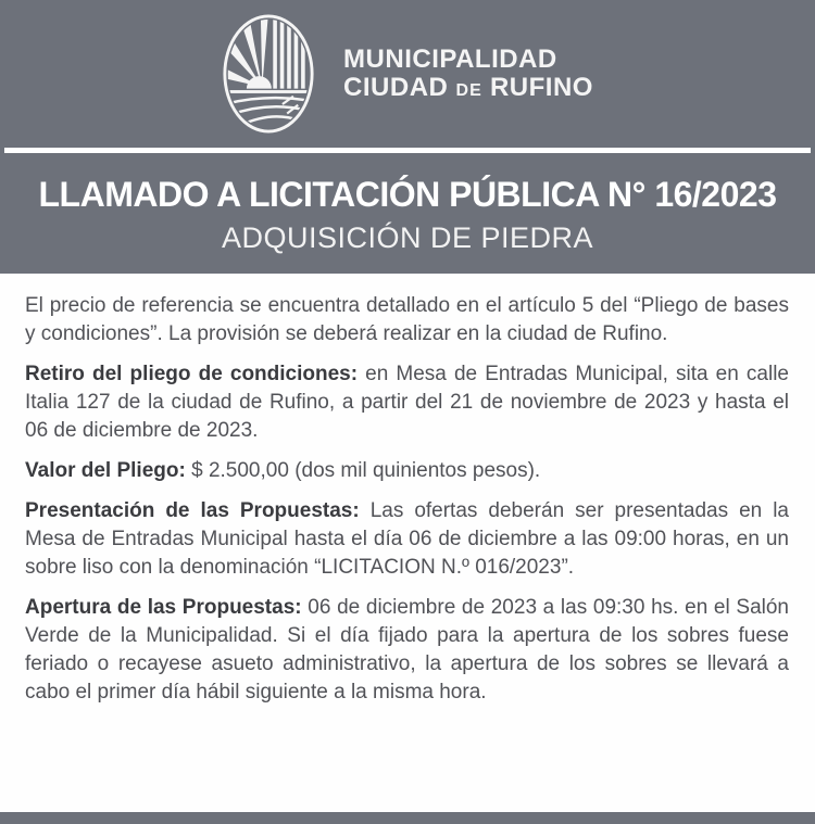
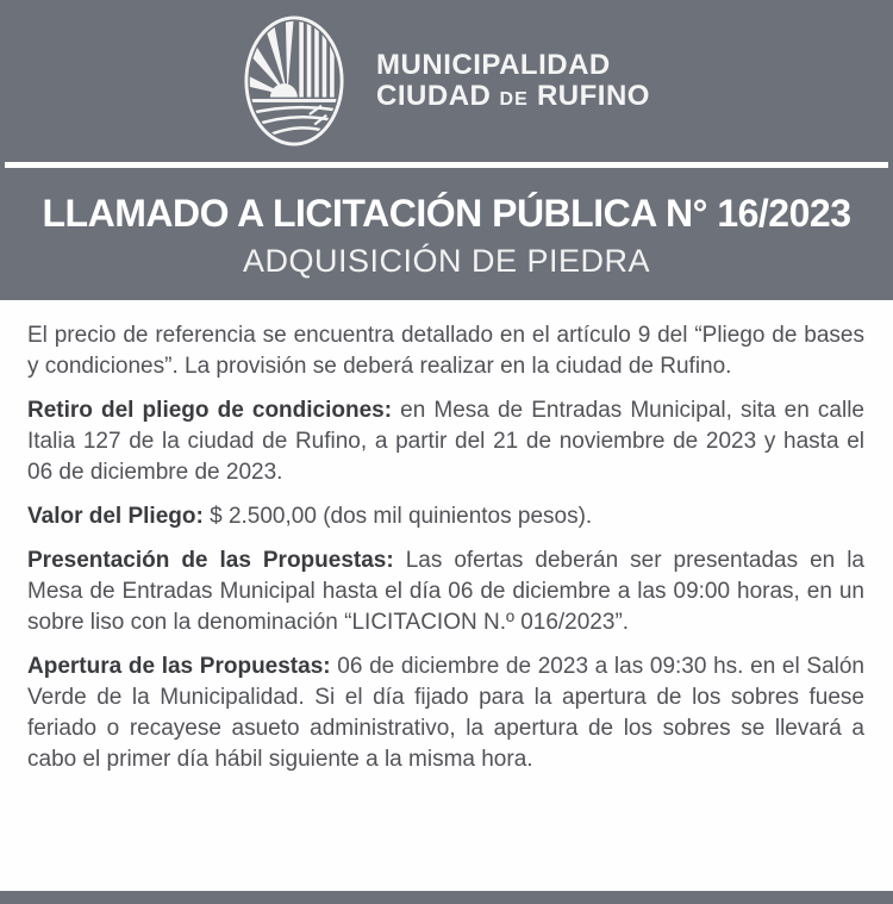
  MUNICIPALIDAD
  CIUDAD DE RUFINO
  LLAMADO A LICITACIÓN PÚBLICA N° 16/2023
  ADQUISICIÓN DE PIEDRA
- El precio de referencia se encuentra detallado en el artículo 5 del “Pliego de bases y condiciones”. La provisión se deberá realizar en la ciudad de Rufino.
+ El precio de referencia se encuentra detallado en el artículo 9 del “Pliego de bases y condiciones”. La provisión se deberá realizar en la ciudad de Rufino.
  Retiro del pliego de condiciones: en Mesa de Entradas Municipal, sita en calle Italia 127 de la ciudad de Rufino, a partir del 21 de noviembre de 2023 y hasta el 06 de diciembre de 2023.
  Valor del Pliego: $ 2.500,00 (dos mil quinientos pesos).
  Presentación de las Propuestas: Las ofertas deberán ser presentadas en la Mesa de Entradas Municipal hasta el día 06 de diciembre a las 09:00 horas, en un sobre liso con la denominación “LICITACION N.º 016/2023”.
  Apertura de las Propuestas: 06 de diciembre de 2023 a las 09:30 hs. en el Salón Verde de la Municipalidad. Si el día fijado para la apertura de los sobres fuese feriado o recayese asueto administrativo, la apertura de los sobres se llevará a cabo el primer día hábil siguiente a la misma hora.
